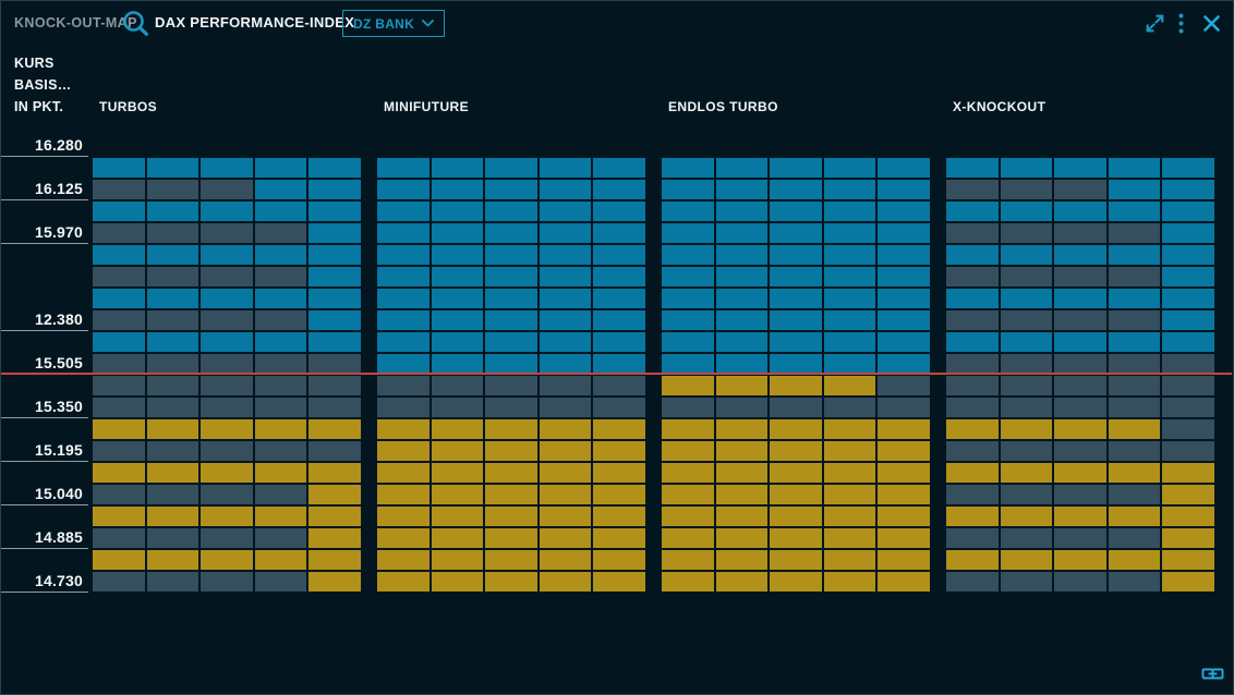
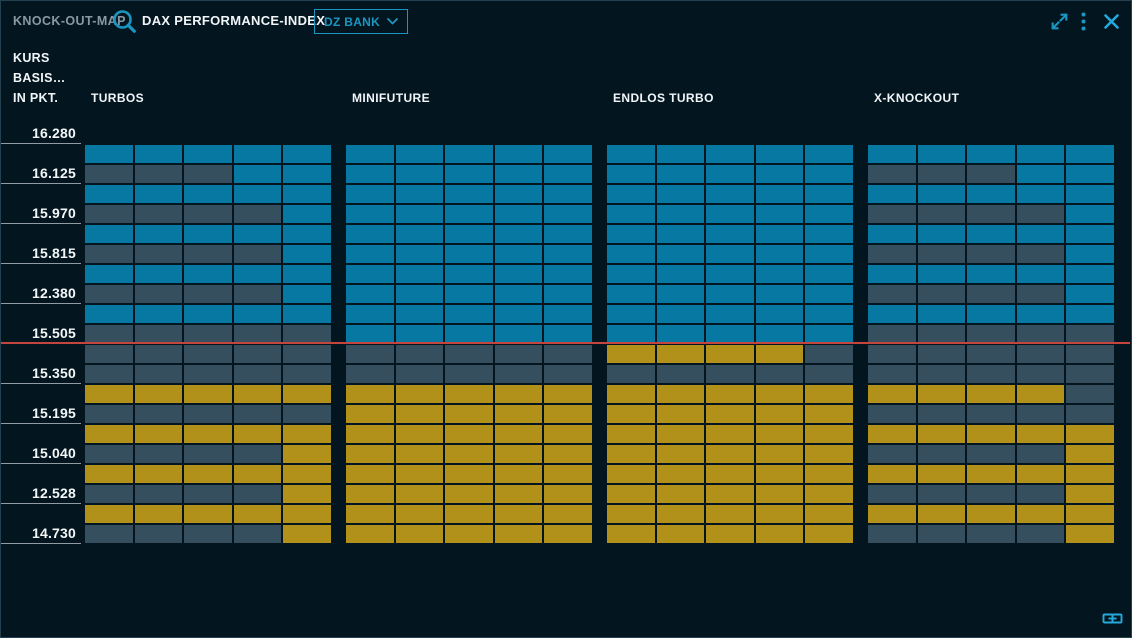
  KNOCK-OUT-MAP
  DAX PERFORMANCE-INDEX
  DZ BANK
  KURS
  BASIS…
  IN PKT.
  TURBOS
  MINIFUTURE
  ENDLOS TURBO
  X-KNOCKOUT
  16.280
  16.125
  15.970
+ 15.815
  12.380
  15.505
  15.350
  15.195
  15.040
- 14.885
+ 12.528
  14.730
